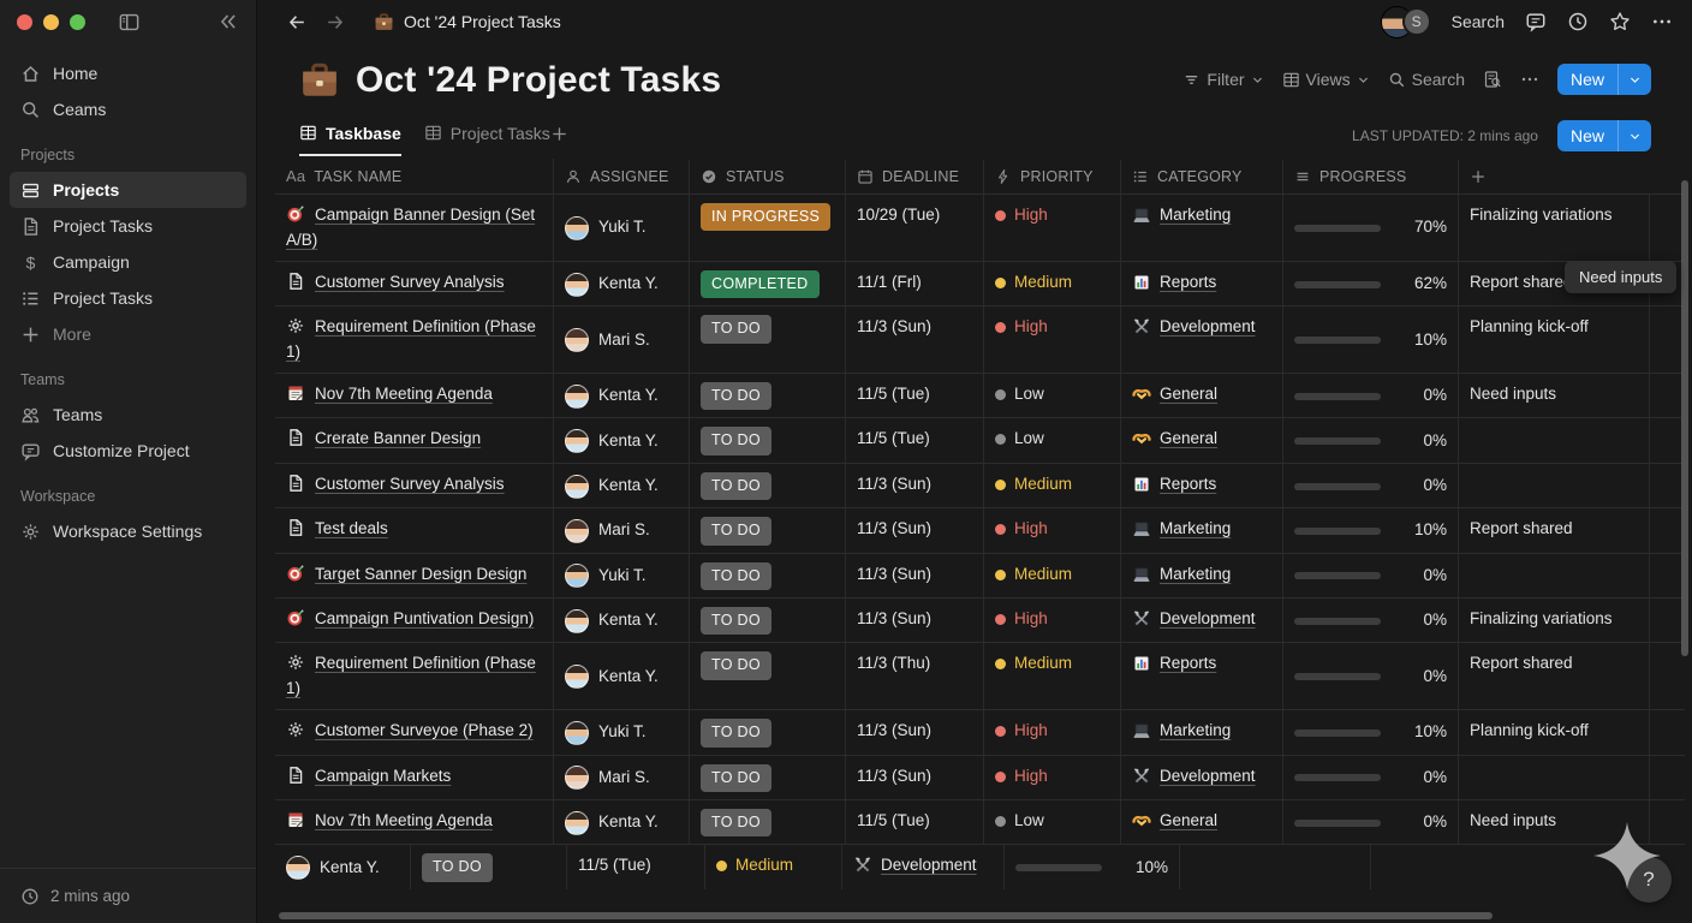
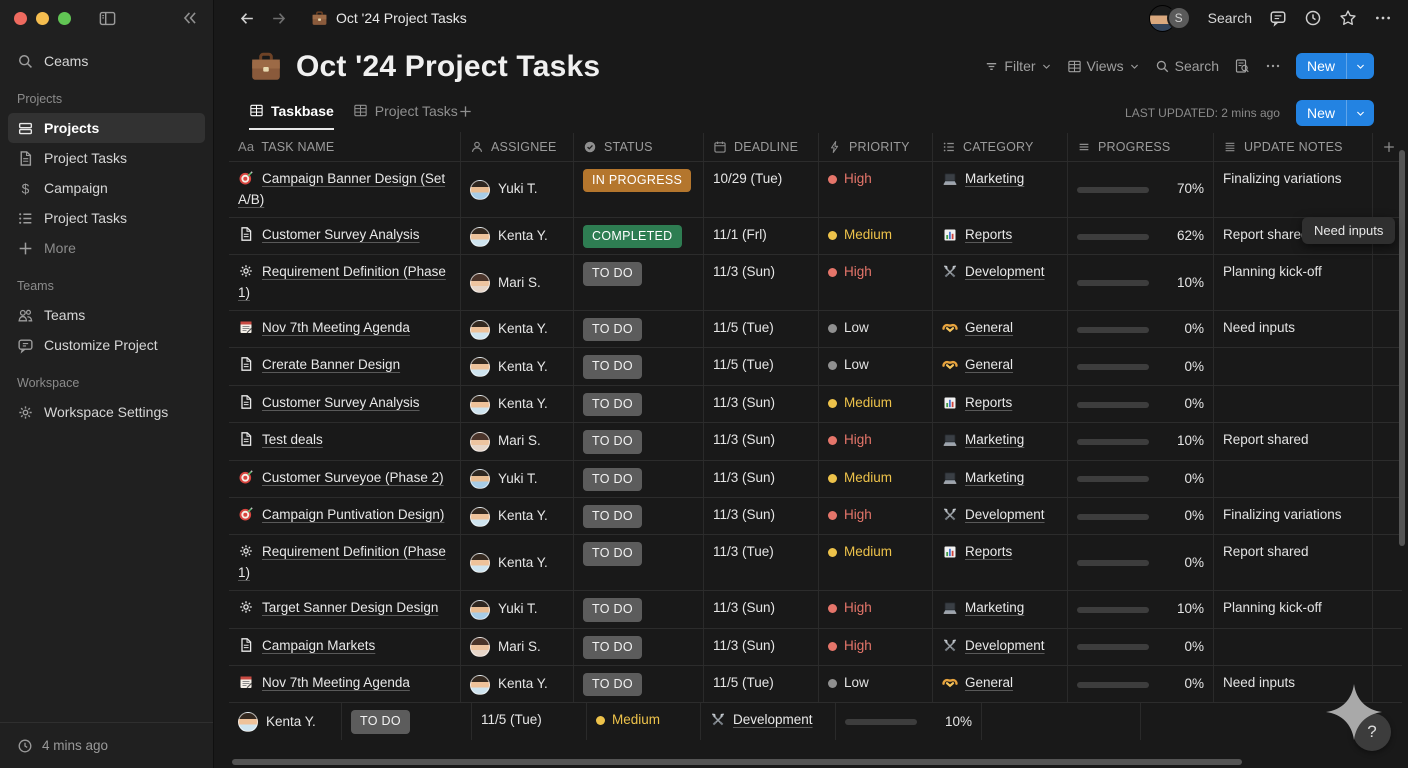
- Home
  Ceams
  Projects
  Projects
  Project Tasks
  $
  Campaign
  Project Tasks
  More
  Teams
  Teams
  Customize Project
  Workspace
  Workspace Settings
- 2 mins ago
+ 4 mins ago
  Oct '24 Project Tasks
  S
  Search
  Oct '24 Project Tasks
  Filter
  Views
  Search
  New
  Taskbase
  Project Tasks
  LAST UPDATED: 2 mins ago
  New
  Aa
  TASK NAME
  ASSIGNEE
  STATUS
  DEADLINE
  PRIORITY
  CATEGORY
  PROGRESS
+ UPDATE NOTES
  Campaign Banner Design (Set A/B)
  Yuki T.
  IN PROGRESS
  10/29 (Tue)
  High
  Marketing
  70%
  Finalizing variations
  Customer Survey Analysis
  Kenta Y.
  COMPLETED
  11/1 (Frl)
  Medium
  Reports
  62%
  Report share
  Requirement Definition (Phase 1)
  Mari S.
  TO DO
  11/3 (Sun)
  High
  Development
  10%
  Planning kick-off
  Nov 7th Meeting Agenda
  Kenta Y.
  TO DO
  11/5 (Tue)
  Low
  General
  0%
  Need inputs
  Crerate Banner Design
  Kenta Y.
  TO DO
  11/5 (Tue)
  Low
  General
  0%
  Customer Survey Analysis
  Kenta Y.
  TO DO
  11/3 (Sun)
  Medium
  Reports
  0%
  Test deals
  Mari S.
  TO DO
  11/3 (Sun)
  High
  Marketing
  10%
  Report shared
- Target Sanner Design Design
+ Customer Surveyoe (Phase 2)
  Yuki T.
  TO DO
  11/3 (Sun)
  Medium
  Marketing
  0%
  Campaign Puntivation Design)
  Kenta Y.
  TO DO
  11/3 (Sun)
  High
  Development
  0%
  Finalizing variations
  Requirement Definition (Phase 1)
  Kenta Y.
  TO DO
- 11/3 (Thu)
+ 11/3 (Tue)
  Medium
  Reports
  0%
  Report shared
- Customer Surveyoe (Phase 2)
+ Target Sanner Design Design
  Yuki T.
  TO DO
  11/3 (Sun)
  High
  Marketing
  10%
  Planning kick-off
  Campaign Markets
  Mari S.
  TO DO
  11/3 (Sun)
  High
  Development
  0%
  Nov 7th Meeting Agenda
  Kenta Y.
  TO DO
  11/5 (Tue)
  Low
  General
  0%
  Need inputs
  Kenta Y.
  TO DO
  11/5 (Tue)
  Medium
  Development
  10%
  Need inputs
  ?
